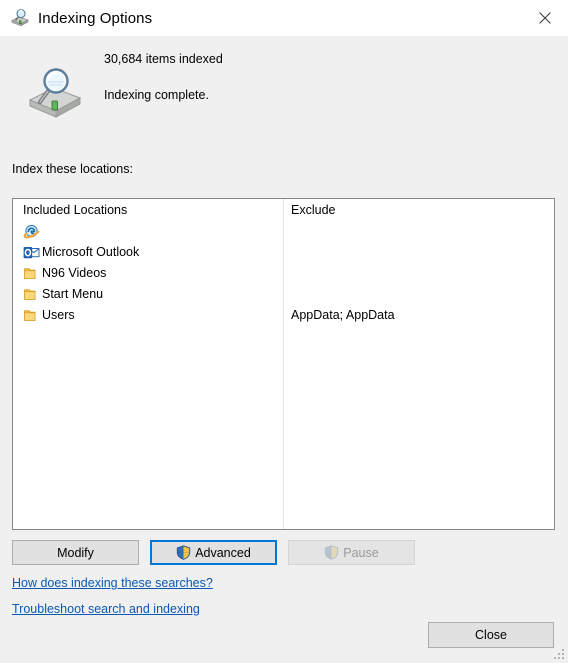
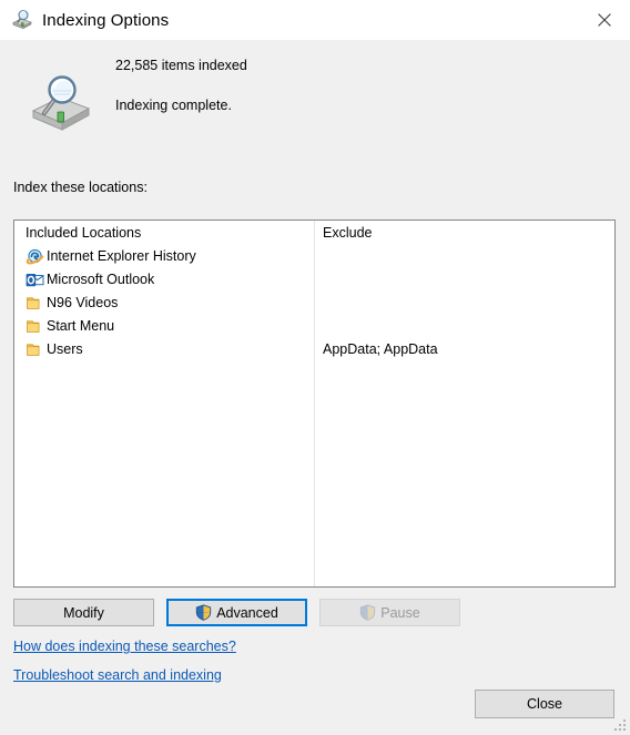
  Indexing Options
- 30,684 items indexed
+ 22,585 items indexed
  Indexing complete.
  Index these locations:
  Included Locations
  Exclude
+ Internet Explorer History
  Microsoft Outlook
  N96 Videos
  Start Menu
  Users
  AppData; AppData
  Modify
  Advanced
  Pause
  How does indexing these searches?
  Troubleshoot search and indexing
  Close
